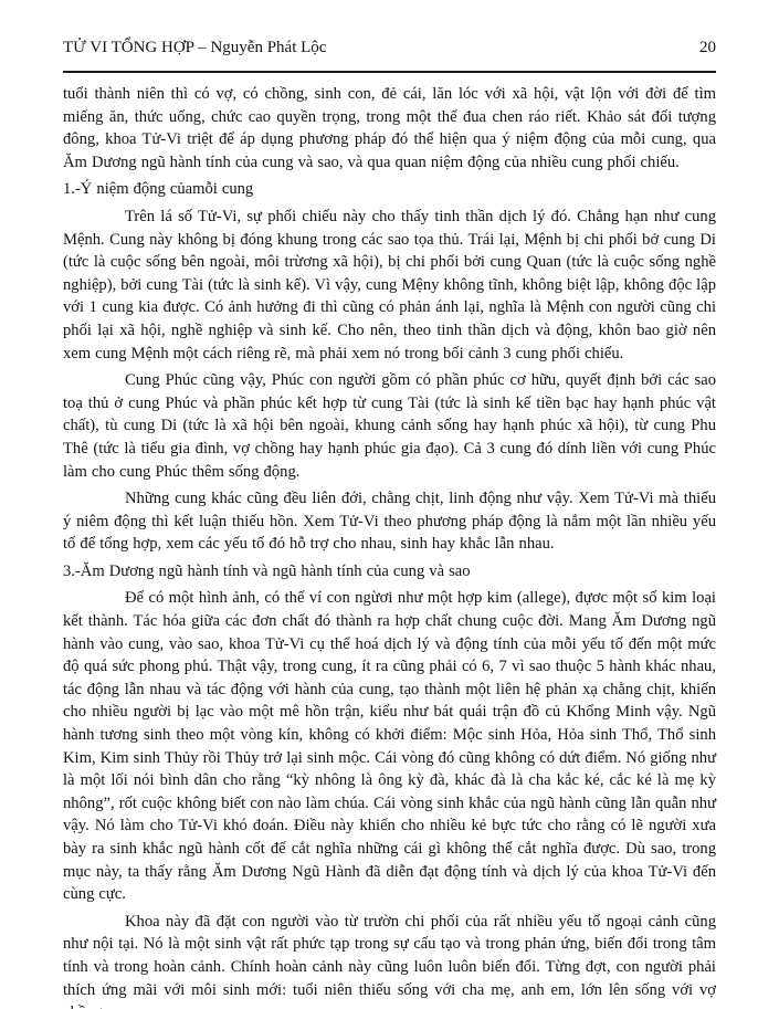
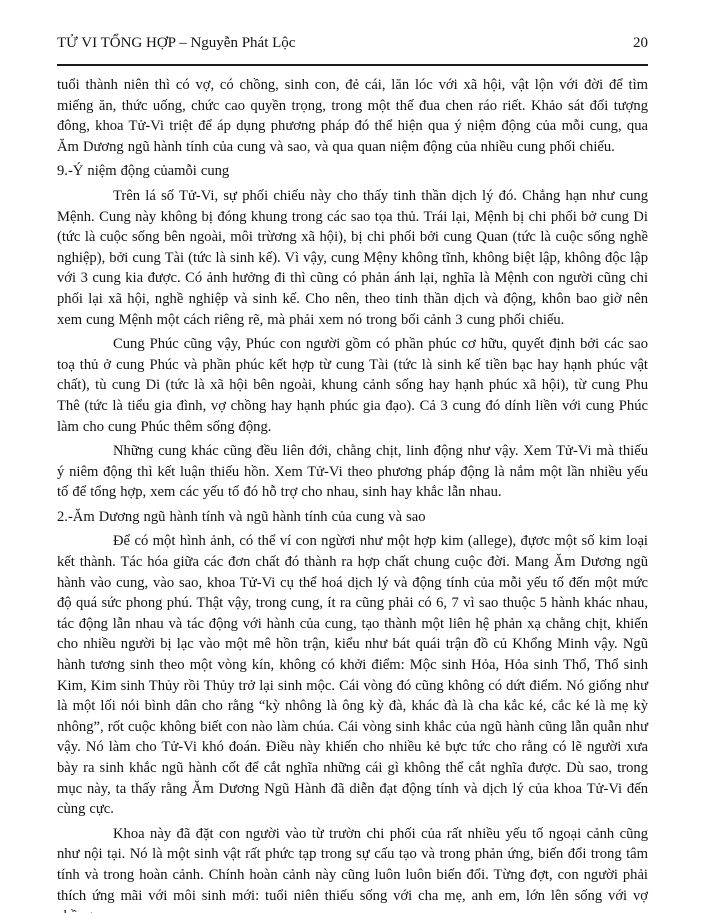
  TỬ VI TỔNG HỢP – Nguyễn Phát Lộc
  20
  tuổi thành niên thì có vợ, có chồng, sinh con, đẻ cái, lăn lóc với xã hội, vật lộn với đời để tìm miếng ăn, thức uống, chức cao quyền trọng, trong một thế đua chen ráo riết. Khảo sát đối tượng đông, khoa Tử-Vi triệt để áp dụng phương pháp đó thể hiện qua ý niệm động của mỗi cung, qua Ăm Dương ngũ hành tính của cung và sao, và qua quan niệm động của nhiều cung phối chiếu.
- 1.-Ý niệm động củamỗi cung
+ 9.-Ý niệm động củamỗi cung
- Trên lá số Tử-Vi, sự phối chiếu này cho thấy tinh thần dịch lý đó. Chẳng hạn như cung Mệnh. Cung này không bị đóng khung trong các sao tọa thủ. Trái lại, Mệnh bị chi phối bở cung Di (tức là cuộc sống bên ngoài, môi trừơng xã hội), bị chi phối bởi cung Quan (tức là cuộc sống nghề nghiệp), bởi cung Tài (tức là sinh kế). Vì vậy, cung Mệny không tĩnh, không biệt lập, không độc lập với 1 cung kia được. Có ảnh hưởng đi thì cũng có phản ánh lại, nghĩa là Mệnh con người cũng chi phối lại xã hội, nghề nghiệp và sinh kế. Cho nên, theo tinh thần dịch và động, khôn bao giờ nên xem cung Mệnh một cách riêng rẽ, mà phải xem nó trong bối cảnh 3 cung phối chiếu.
+ Trên lá số Tử-Vi, sự phối chiếu này cho thấy tinh thần dịch lý đó. Chẳng hạn như cung Mệnh. Cung này không bị đóng khung trong các sao tọa thủ. Trái lại, Mệnh bị chi phối bở cung Di (tức là cuộc sống bên ngoài, môi trừơng xã hội), bị chi phối bởi cung Quan (tức là cuộc sống nghề nghiệp), bởi cung Tài (tức là sinh kế). Vì vậy, cung Mệny không tĩnh, không biệt lập, không độc lập với 3 cung kia được. Có ảnh hưởng đi thì cũng có phản ánh lại, nghĩa là Mệnh con người cũng chi phối lại xã hội, nghề nghiệp và sinh kế. Cho nên, theo tinh thần dịch và động, khôn bao giờ nên xem cung Mệnh một cách riêng rẽ, mà phải xem nó trong bối cảnh 3 cung phối chiếu.
  Cung Phúc cũng vậy, Phúc con người gồm có phần phúc cơ hữu, quyết định bởi các sao toạ thủ ở cung Phúc và phần phúc kết hợp từ cung Tài (tức là sinh kế tiền bạc hay hạnh phúc vật chất), tù cung Di (tức là xã hội bên ngoài, khung cảnh sống hay hạnh phúc xã hội), từ cung Phu Thê (tức là tiểu gia đình, vợ chồng hay hạnh phúc gia đạo). Cả 3 cung đó dính liền với cung Phúc làm cho cung Phúc thêm sống động.
  Những cung khác cũng đều liên đới, chằng chịt, linh động như vậy. Xem Tử-Vi mà thiếu ý niêm động thì kết luận thiếu hồn. Xem Tử-Vi theo phương pháp động là nắm một lần nhiều yếu tố để tổng hợp, xem các yếu tố đó hỗ trợ cho nhau, sinh hay khắc lẫn nhau.
- 3.-Ăm Dương ngũ hành tính và ngũ hành tính của cung và sao
+ 2.-Ăm Dương ngũ hành tính và ngũ hành tính của cung và sao
  Để có một hình ảnh, có thể ví con ngừơi như một hợp kim (allege), đựơc một số kim loại kết thành. Tác hóa giữa các đơn chất đó thành ra hợp chất chung cuộc đời. Mang Ăm Dương ngũ hành vào cung, vào sao, khoa Tử-Vi cụ thể hoá dịch lý và động tính của mỗi yếu tố đến một mức độ quá sức phong phú. Thật vậy, trong cung, ít ra cũng phải có 6, 7 vì sao thuộc 5 hành khác nhau, tác động lẫn nhau và tác động với hành của cung, tạo thành một liên hệ phản xạ chằng chịt, khiến cho nhiều người bị lạc vào một mê hồn trận, kiểu như bát quái trận đồ củ Khổng Minh vậy. Ngũ hành tương sinh theo một vòng kín, không có khởi điểm: Mộc sinh Hỏa, Hỏa sinh Thổ, Thổ sinh Kim, Kim sinh Thủy rồi Thủy trở lại sinh mộc. Cái vòng đó cũng không có dứt điểm. Nó giống như là một lối nói bình dân cho rằng “kỳ nhông là ông kỳ đà, khác đà là cha kắc ké, cắc ké là mẹ kỳ nhông”, rốt cuộc không biết con nào làm chúa. Cái vòng sinh khắc của ngũ hành cũng lẫn quẫn như vậy. Nó làm cho Tử-Vi khó đoán. Điều này khiến cho nhiều kẻ bực tức cho rằng có lẽ người xưa bày ra sinh khắc ngũ hành cốt để cắt nghĩa những cái gì không thể cắt nghĩa được. Dù sao, trong mục này, ta thấy rằng Ăm Dương Ngũ Hành đã diễn đạt động tính và dịch lý của khoa Tử-Vi đến cùng cực.
  Khoa này đã đặt con người vào từ trườn chi phối của rất nhiều yếu tố ngoại cảnh cũng như nội tại. Nó là một sinh vật rất phức tạp trong sự cấu tạo và trong phản ứng, biến đổi trong tâm tính và trong hoàn cảnh. Chính hoàn cảnh này cũng luôn luôn biến đổi. Từng đợt, con người phải thích ứng mãi với môi sinh mới: tuổi niên thiếu sống với cha mẹ, anh em, lớn lên sống với vợ
